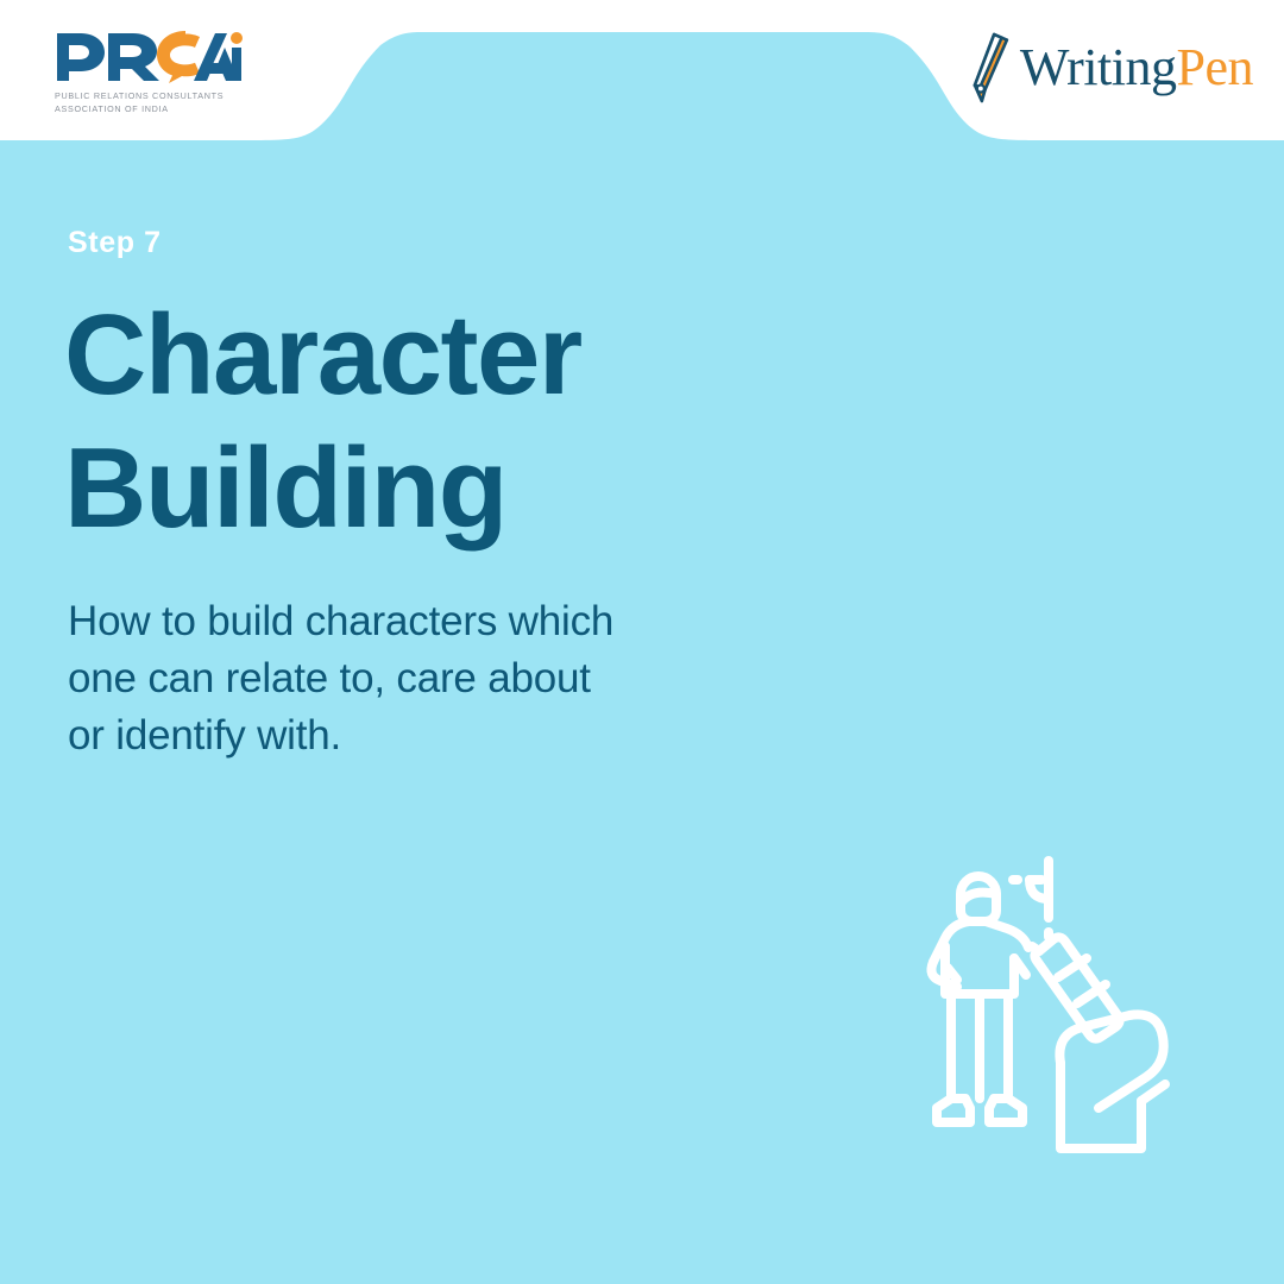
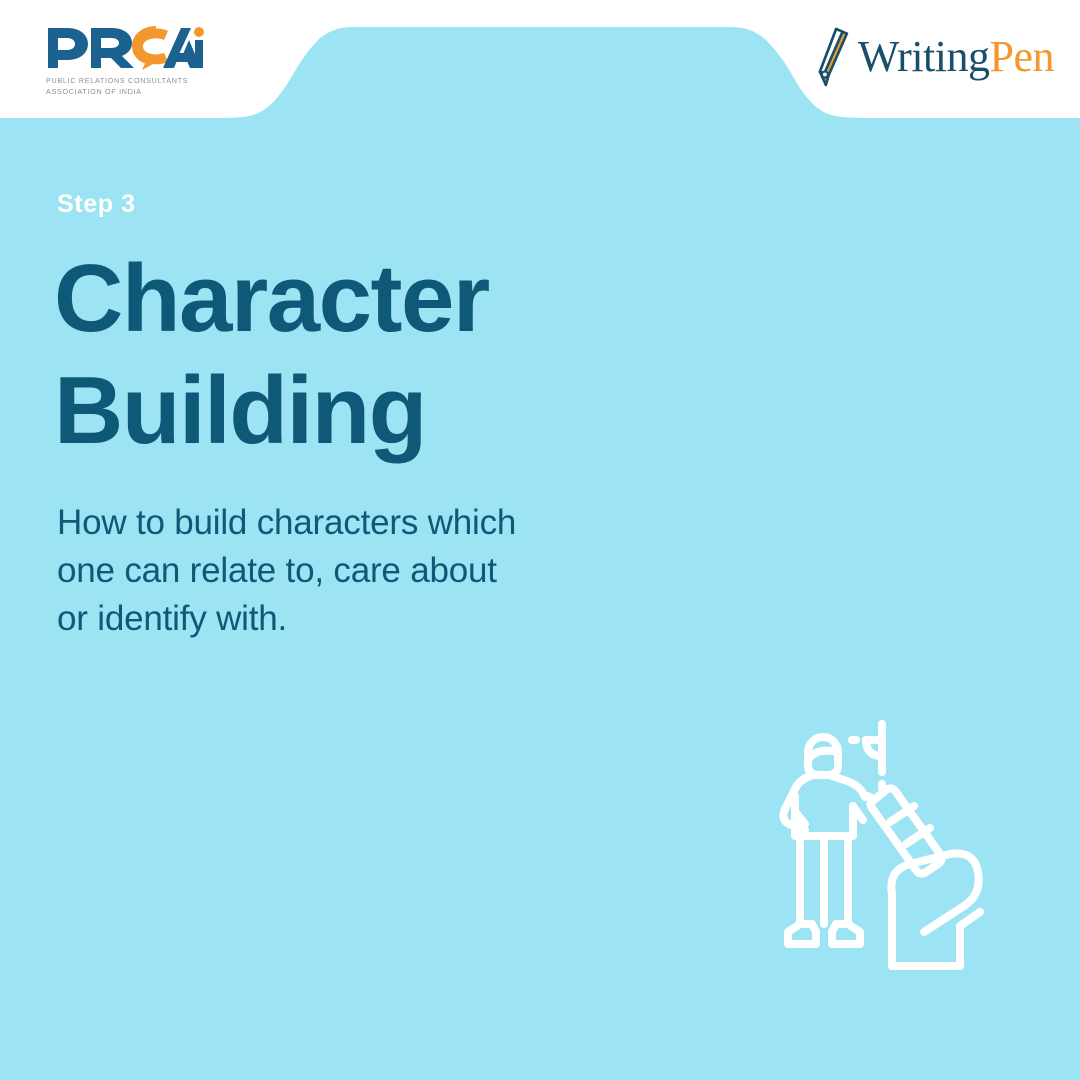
  PUBLIC RELATIONS CONSULTANTS
  ASSOCIATION OF INDIA
  WritingPen
- Step 7
+ Step 3
  Character
  Building
  How to build characters which
  one can relate to, care about
  or identify with.
